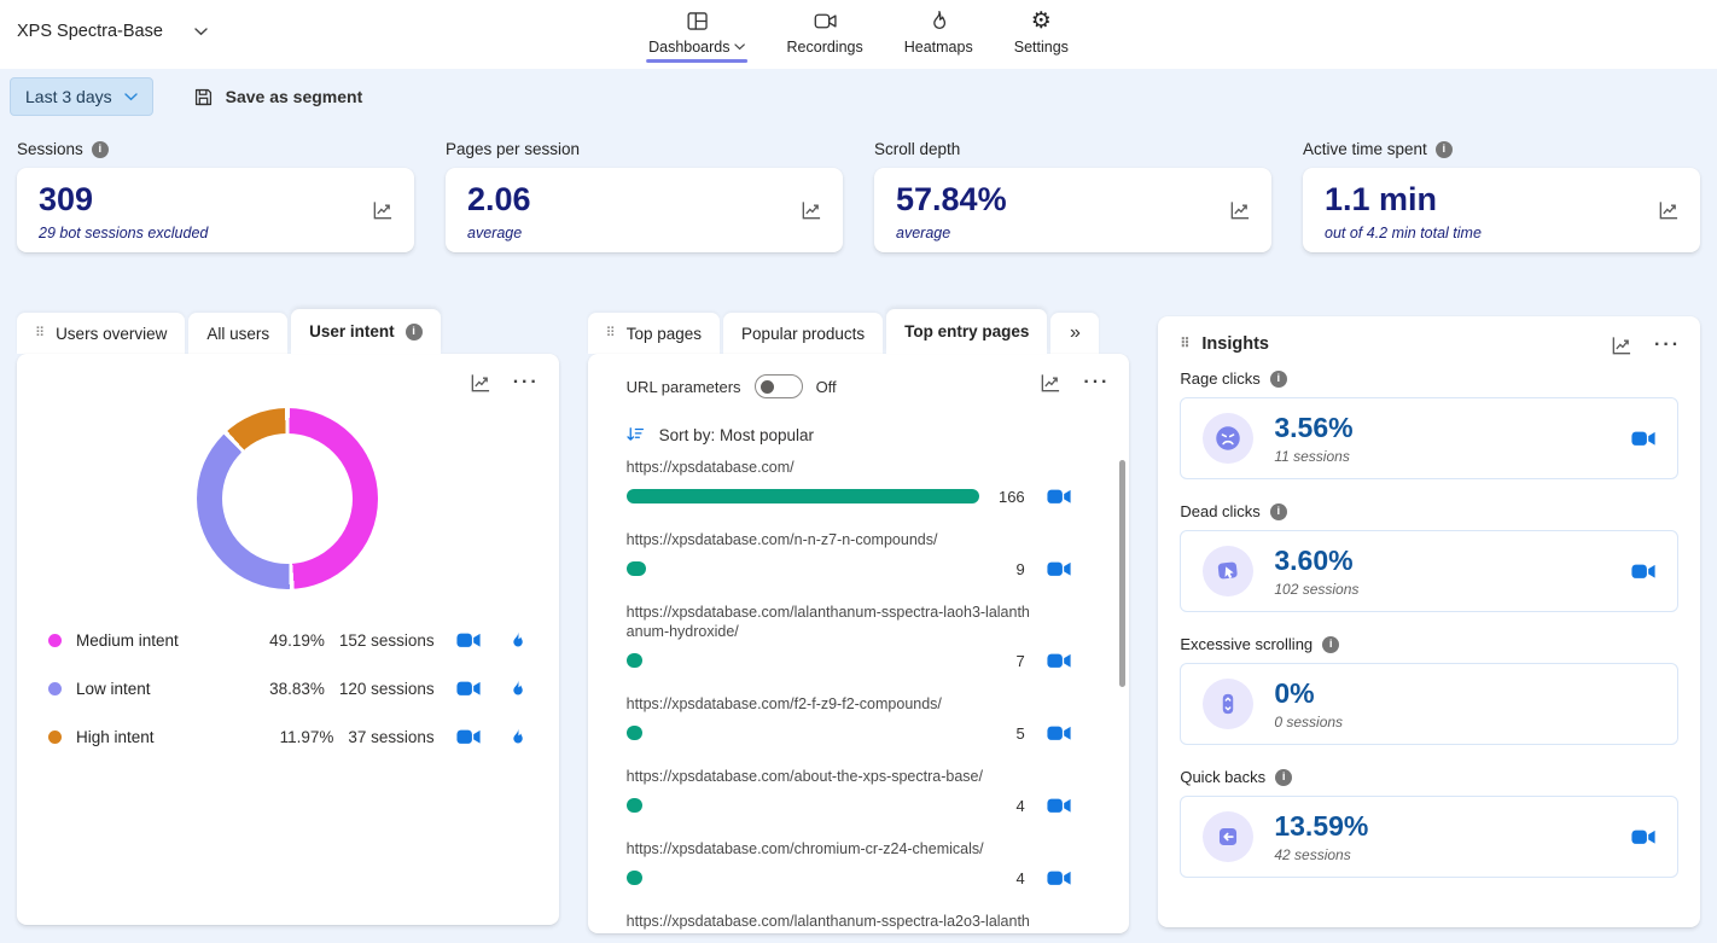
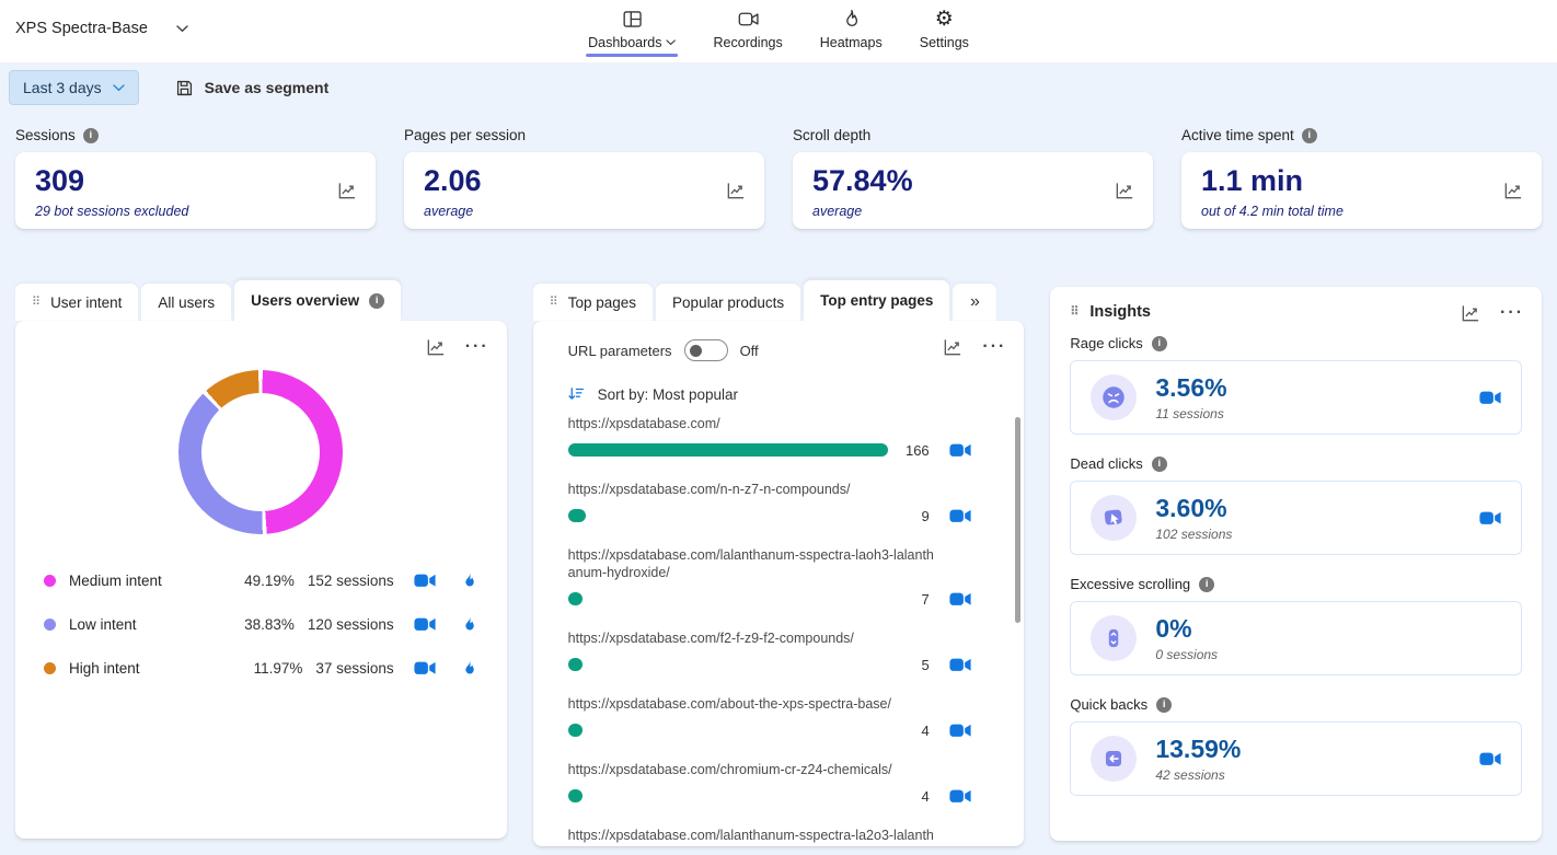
  XPS Spectra-Base
  Dashboards
  Recordings
  Heatmaps
  ⚙
  Settings
  Last 3 days
  Save as segment
  Sessions
  i
  309
  29 bot sessions excluded
  Pages per session
  2.06
  average
  Scroll depth
  57.84%
  average
  Active time spent
  i
  1.1 min
  out of 4.2 min total time
  ⠿
- Users overview
+ User intent
  All users
- User intent
+ Users overview
  i
  ···
  Medium intent
  49.19%
  152 sessions
  Low intent
  38.83%
  120 sessions
  High intent
  11.97%
  37 sessions
  ⠿
  Top pages
  Popular products
  Top entry pages
  »
  ···
  URL parameters
  Off
  Sort by: Most popular
  https://xpsdatabase.com/
  166
  https://xpsdatabase.com/n-n-z7-n-compounds/
  9
  https://xpsdatabase.com/lalanthanum-sspectra-laoh3-lalanthanum-hydroxide/
  7
  https://xpsdatabase.com/f2-f-z9-f2-compounds/
  5
  https://xpsdatabase.com/about-the-xps-spectra-base/
  4
  https://xpsdatabase.com/chromium-cr-z24-chemicals/
  4
  https://xpsdatabase.com/lalanthanum-sspectra-la2o3-lalanth
  ···
  ⠿
  Insights
  Rage clicks
  i
  3.56%
  11 sessions
  Dead clicks
  i
  3.60%
  102 sessions
  Excessive scrolling
  i
  0%
  0 sessions
  Quick backs
  i
  13.59%
  42 sessions
